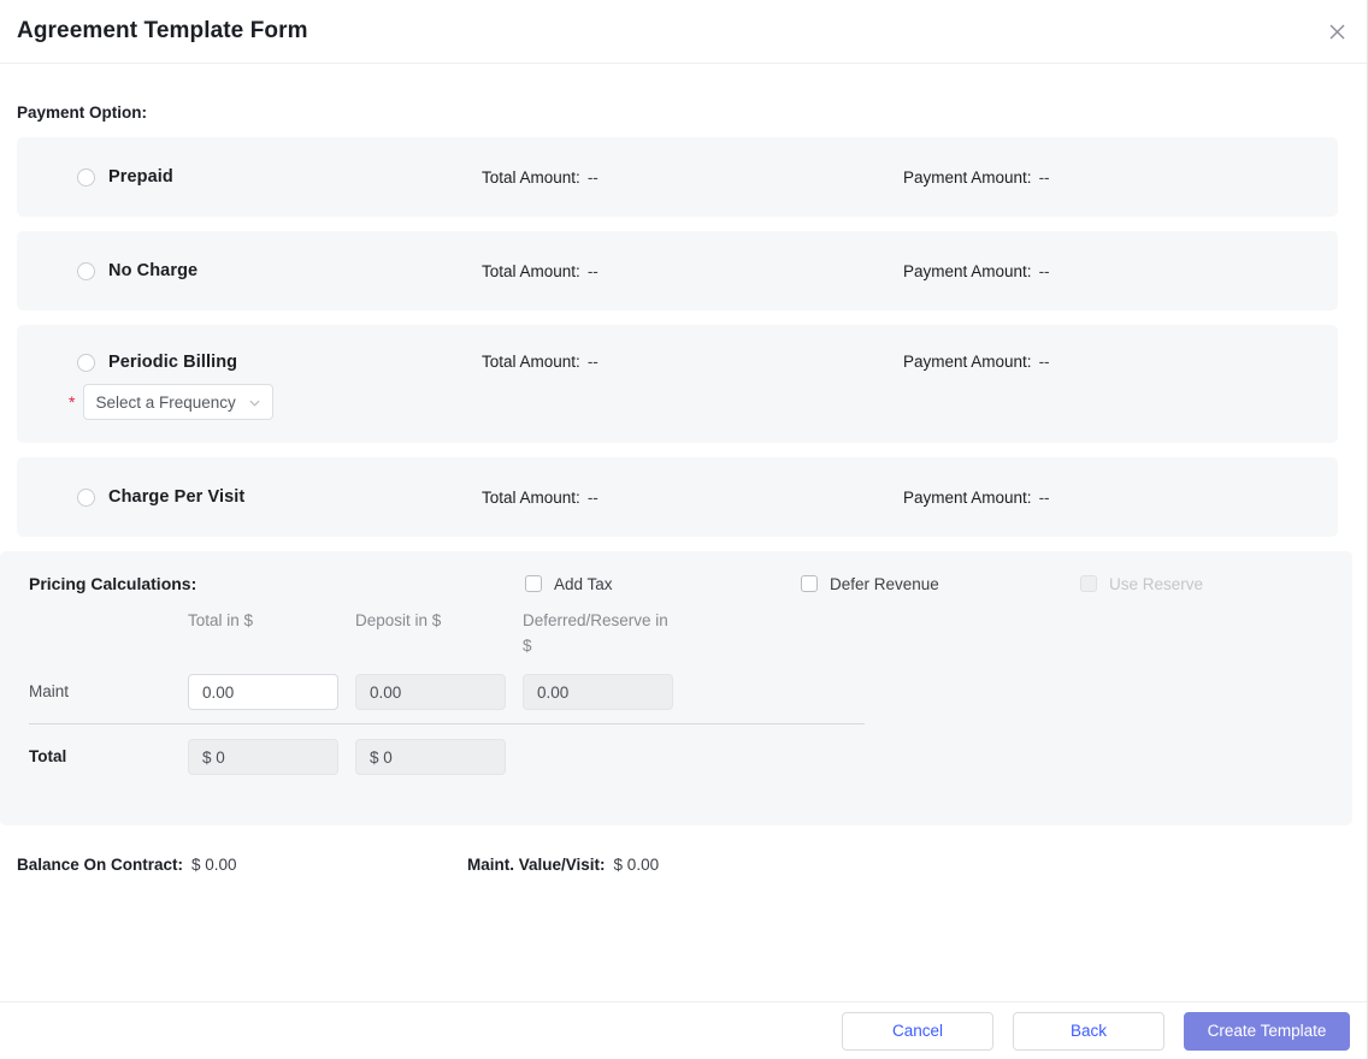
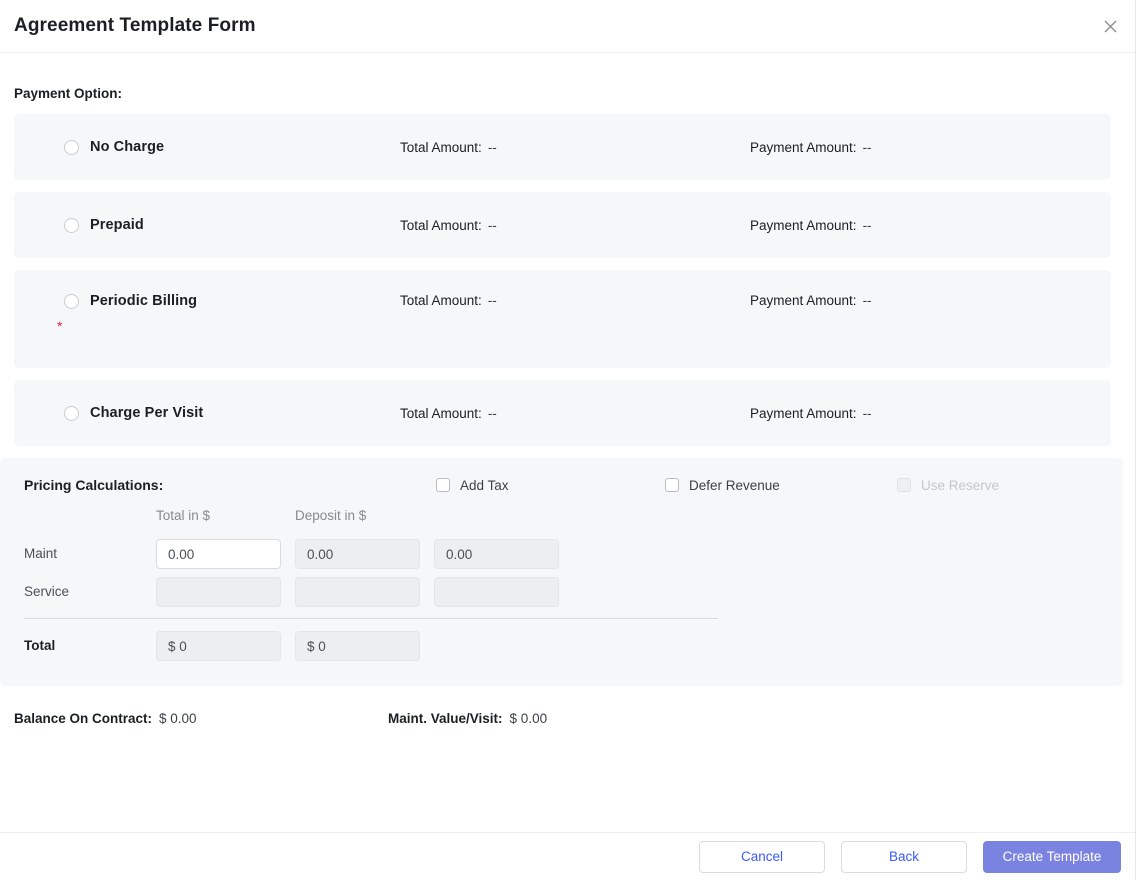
  Agreement Template Form
  Payment Option:
- Prepaid
+ No Charge
  Total Amount: --
  Payment Amount: --
- No Charge
+ Prepaid
  Total Amount: --
  Payment Amount: --
  Periodic Billing
  *
- Select a Frequency
  Total Amount: --
  Payment Amount: --
  Charge Per Visit
  Total Amount: --
  Payment Amount: --
  Pricing Calculations:
  Add Tax
  Defer Revenue
  Use Reserve
  Total in $
  Deposit in $
- Deferred/Reserve in $
  Maint
  0.00
  0.00
  0.00
+ Service
  Total
  $ 0
  $ 0
  Balance On Contract:
  $ 0.00
  Maint. Value/Visit:
  $ 0.00
  Cancel
  Back
  Create Template
